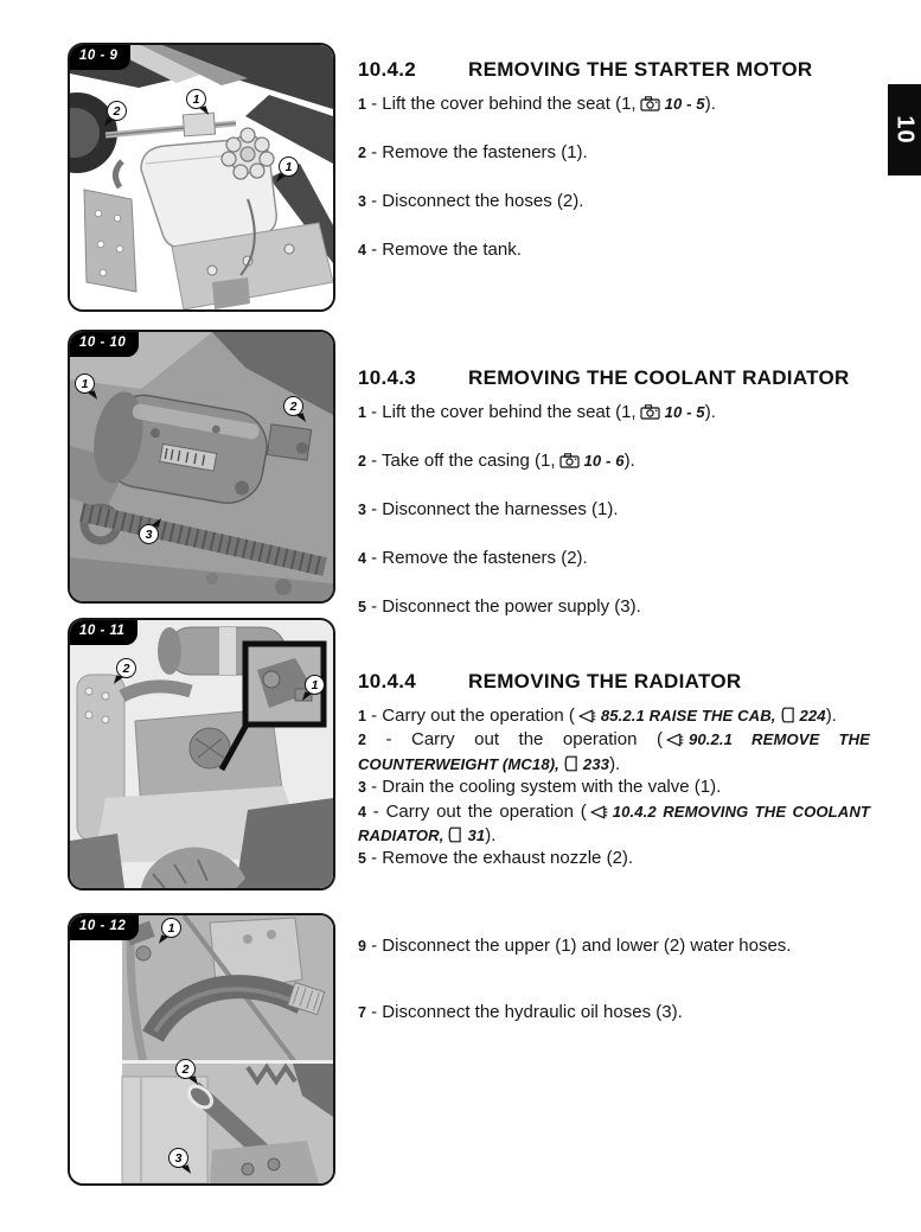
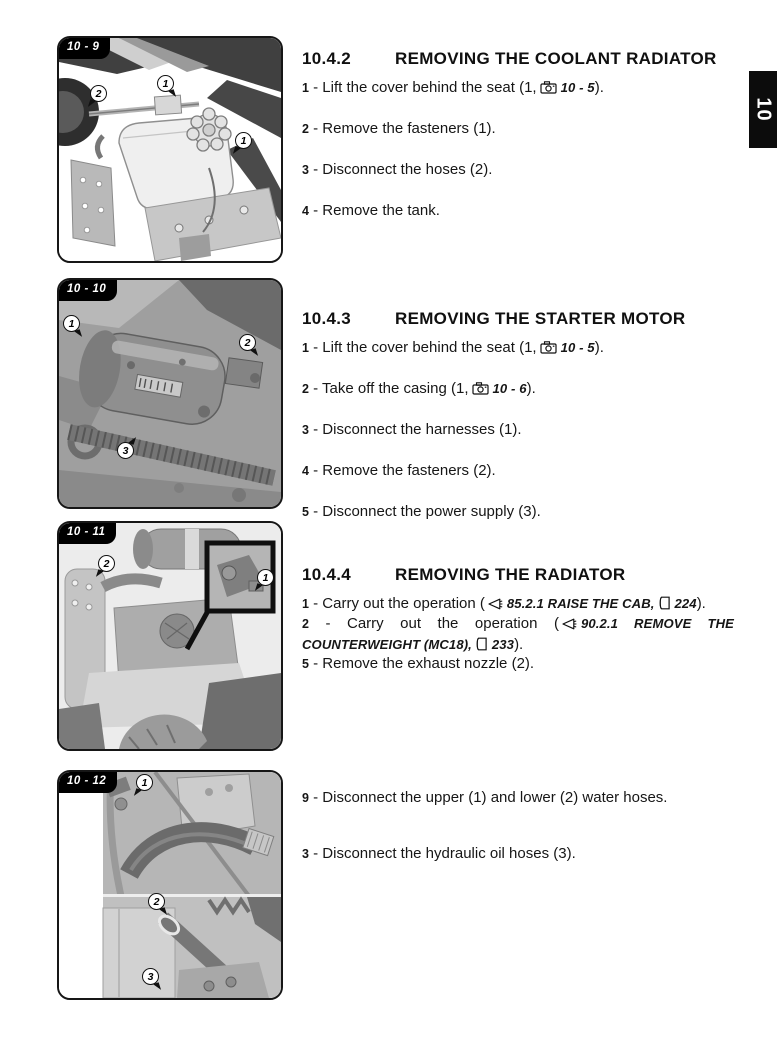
  10 - 9
  2
  1
  1
  10 - 10
  1
  2
  3
  10 - 11
  2
  1
  10 - 12
  1
  2
  3
  10.4.2
- REMOVING THE STARTER MOTOR
+ REMOVING THE COOLANT RADIATOR
  1 - Lift the cover behind the seat (1, 10 - 5).
  2 - Remove the fasteners (1).
  3 - Disconnect the hoses (2).
  4 - Remove the tank.
  10.4.3
- REMOVING THE COOLANT RADIATOR
+ REMOVING THE STARTER MOTOR
  1 - Lift the cover behind the seat (1, 10 - 5).
  2 - Take off the casing (1, 10 - 6).
  3 - Disconnect the harnesses (1).
  4 - Remove the fasteners (2).
  5 - Disconnect the power supply (3).
  10.4.4
  REMOVING THE RADIATOR
  1 - Carry out the operation ( 85.2.1 RAISE THE CAB, 224).
  2 - Carry out the operation ( 90.2.1 REMOVE THE COUNTERWEIGHT (MC18), 233).
- 3 - Drain the cooling system with the valve (1).
- 4 - Carry out the operation ( 10.4.2 REMOVING THE COOLANT RADIATOR, 31).
  5 - Remove the exhaust nozzle (2).
  9 - Disconnect the upper (1) and lower (2) water hoses.
- 7 - Disconnect the hydraulic oil hoses (3).
+ 3 - Disconnect the hydraulic oil hoses (3).
